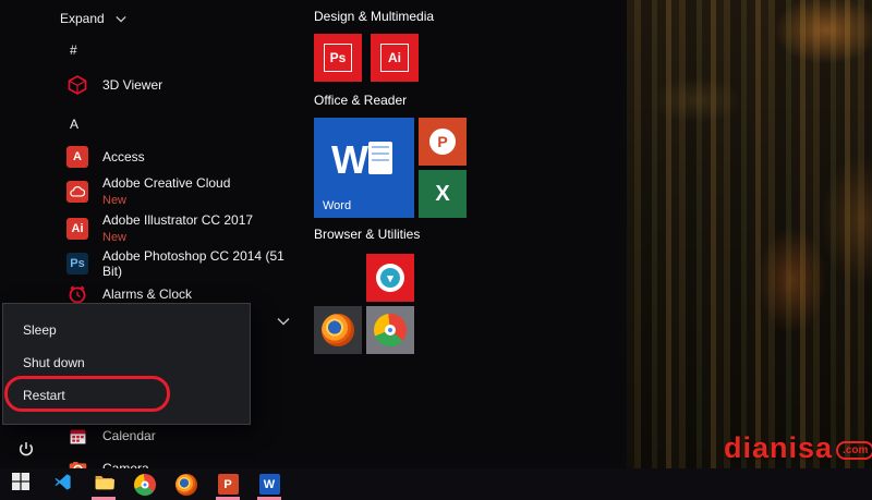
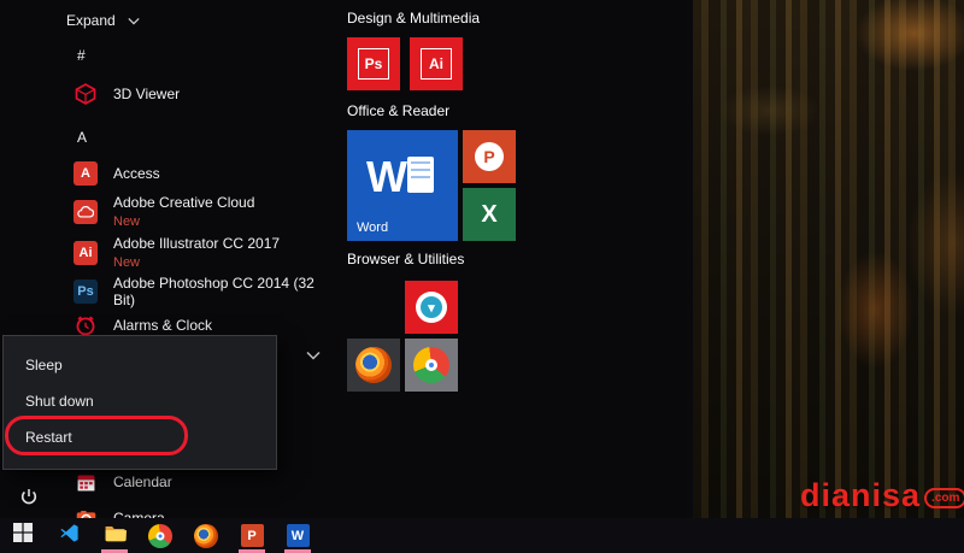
  dianisa
  .com
  Expand
  #
  3D Viewer
  A
  A
  Access
  Adobe Creative Cloud
  New
  Ai
  Adobe Illustrator CC 2017
  New
  Ps
- Adobe Photoshop CC 2014 (51 Bit)
+ Adobe Photoshop CC 2014 (32 Bit)
  Alarms & Clock
  Calendar
  Design & Multimedia
  Ps
  Ai
  Office & Reader
  W
  Word
  P
  X
  Browser & Utilities
  ▾
  Sleep
  Shut down
  Restart
  P
  W
